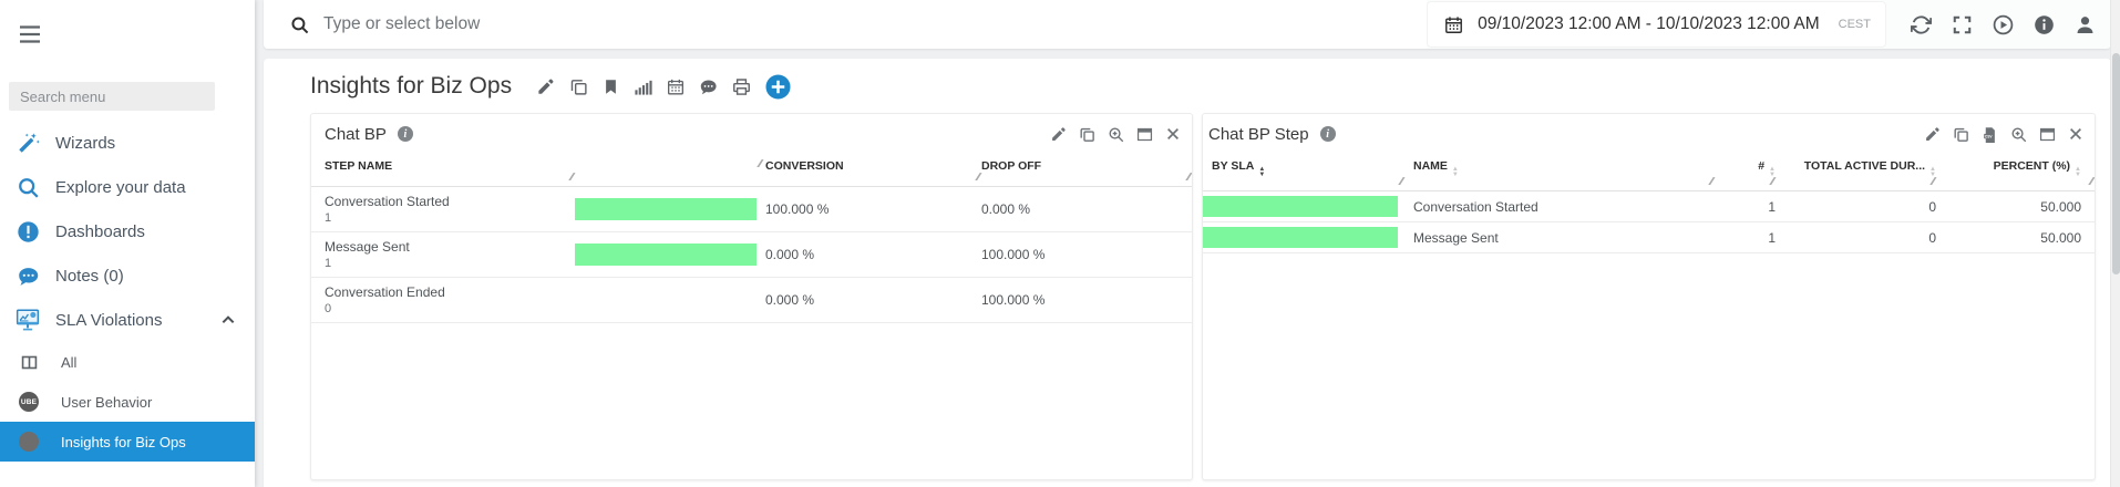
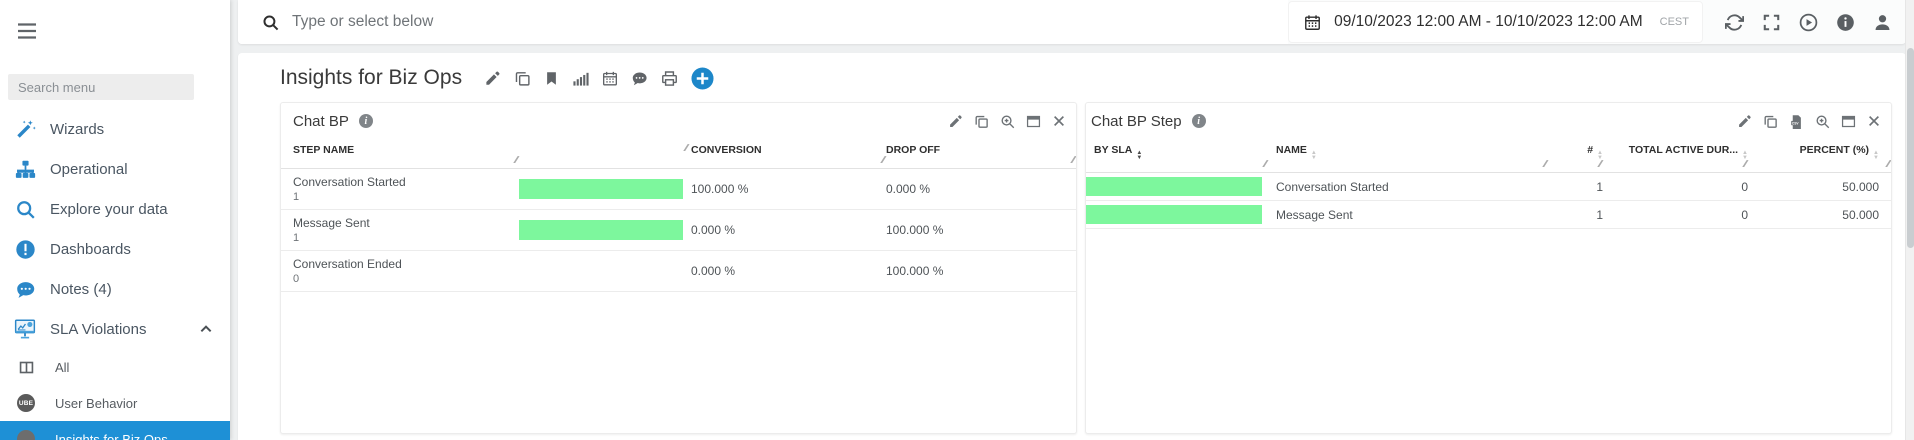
  Search menu
  Wizards
+ Operational
  Explore your data
  Dashboards
- Notes (0)
+ Notes (4)
  SLA Violations
  All
  User Behavior
  Insights for Biz Ops
  Type or select below
  09/10/2023 12:00 AM - 10/10/2023 12:00 AM
  CEST
  Insights for Biz Ops
  Chat BP
  i
  STEP NAME
  CONVERSION
  DROP OFF
  Conversation Started
  1
  100.000 %
  0.000 %
  Message Sent
  1
  0.000 %
  100.000 %
  Conversation Ended
  0
  0.000 %
  100.000 %
  Chat BP Step
  i
  BY SLA
  NAME
  #
  TOTAL ACTIVE DUR...
  PERCENT (%)
  Conversation Started
  1
  0
  50.000
  Message Sent
  1
  0
  50.000
